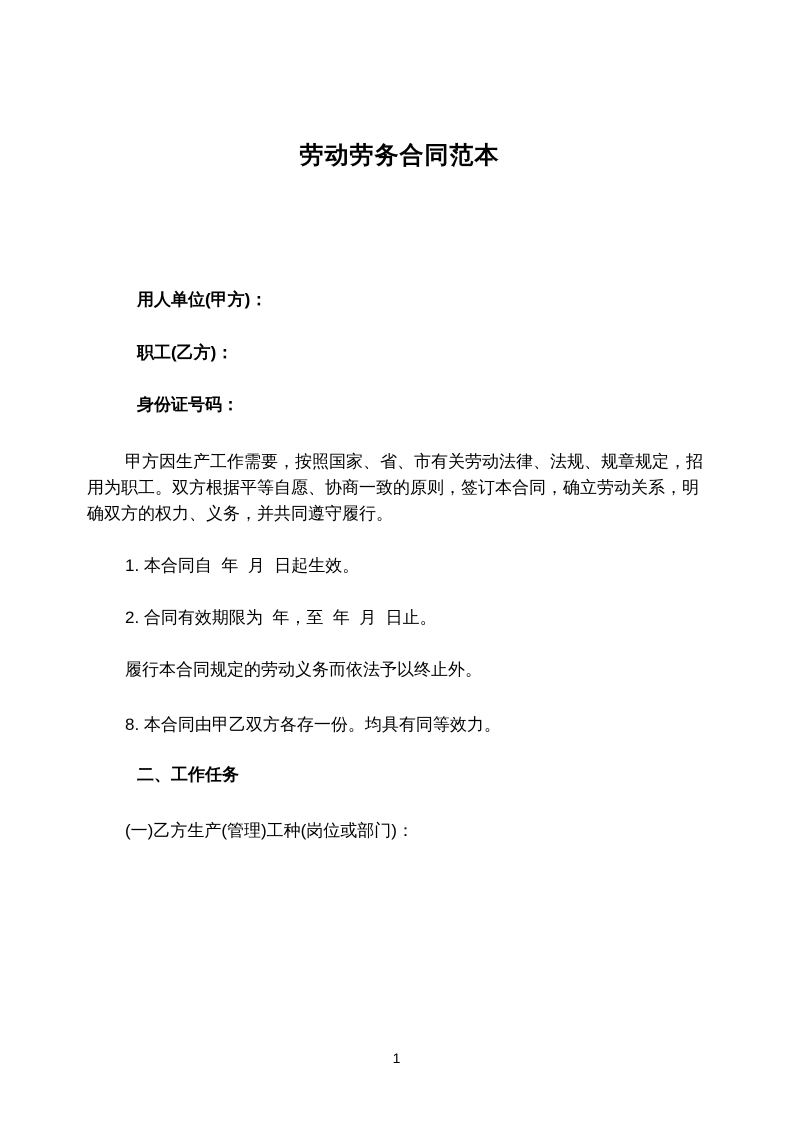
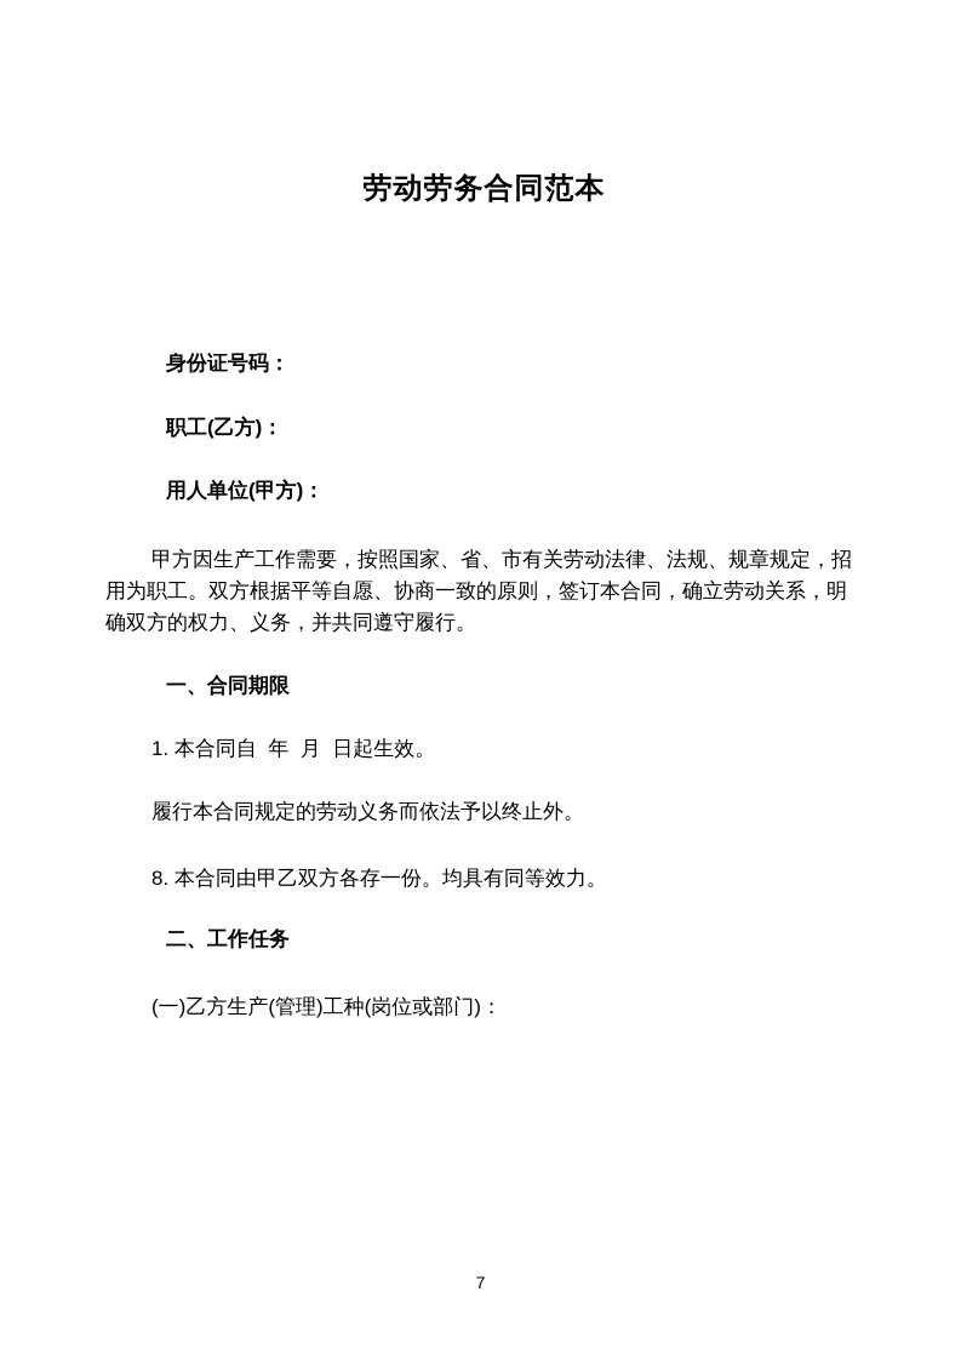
  劳动劳务合同范本
- 用人单位(甲方)：
+ 身份证号码：
  职工(乙方)：
- 身份证号码：
+ 用人单位(甲方)：
  甲方因生产工作需要，按照国家、省、市有关劳动法律、法规、规章规定，招用为职工。双方根据平等自愿、协商一致的原则，签订本合同，确立劳动关系，明确双方的权力、义务，并共同遵守履行。
+ 一、合同期限
  1. 本合同自 年 月 日起生效。
- 2. 合同有效期限为 年，至 年 月 日止。
  履行本合同规定的劳动义务而依法予以终止外。
  8. 本合同由甲乙双方各存一份。均具有同等效力。
  二、工作任务
  (一)乙方生产(管理)工种(岗位或部门)：
- 1
+ 7
